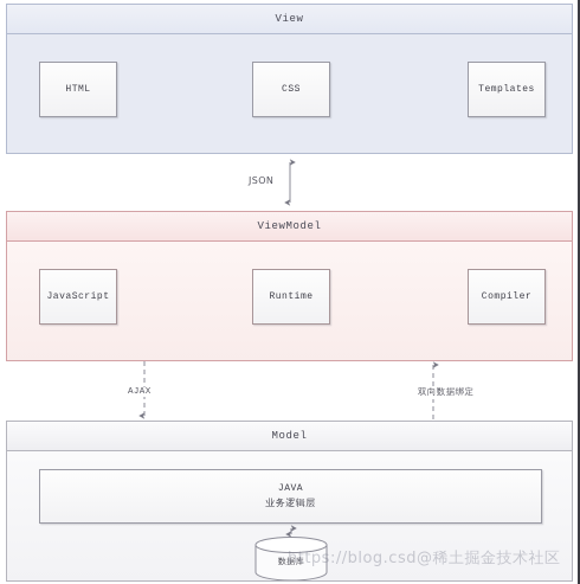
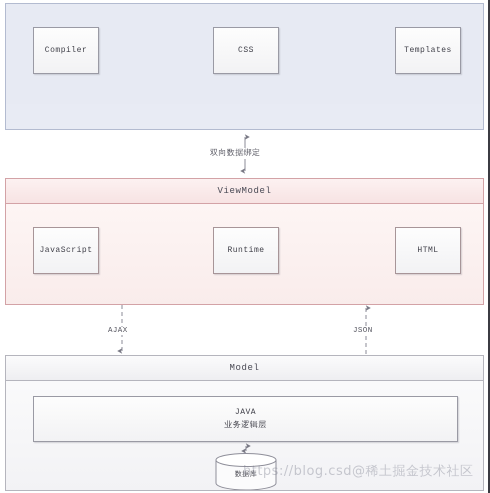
- View
- HTML
+ Compiler
  CSS
  Templates
- JSON
+ 双向数据绑定
  ViewModel
  JavaScript
  Runtime
- Compiler
+ HTML
  AJAX
- 双向数据绑定
+ JSON
  Model
  JAVA
  业务逻辑层
  数据库
  https://blog.csd@稀土掘金技术社区
